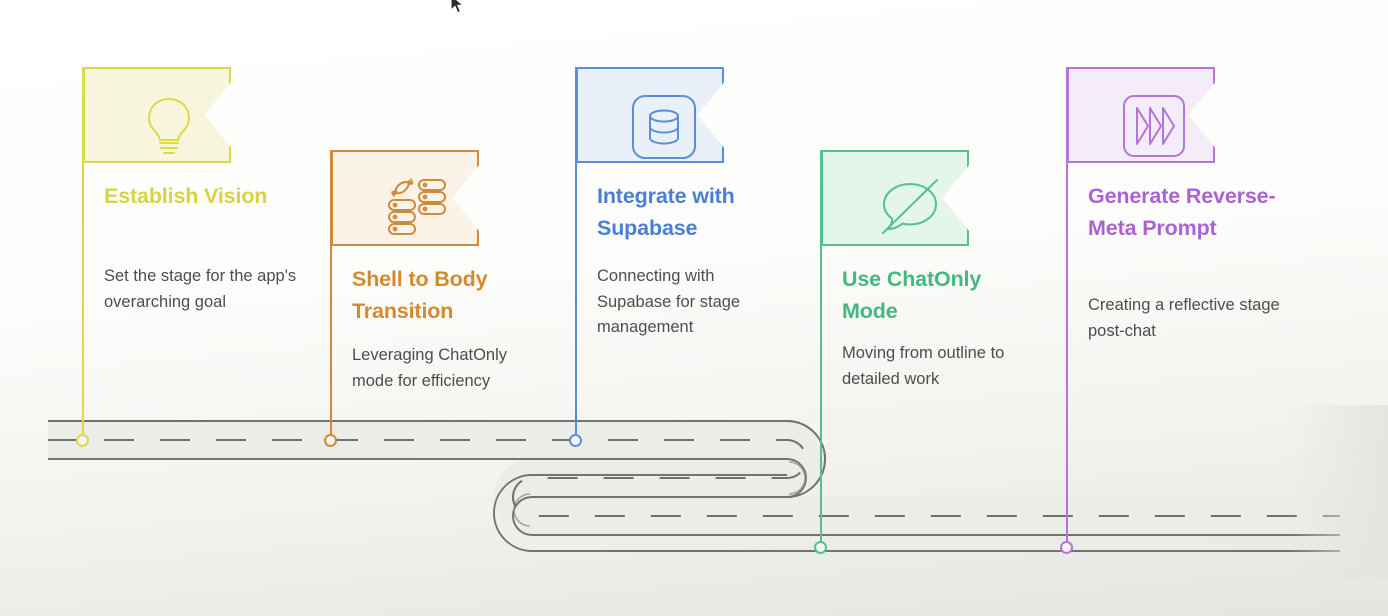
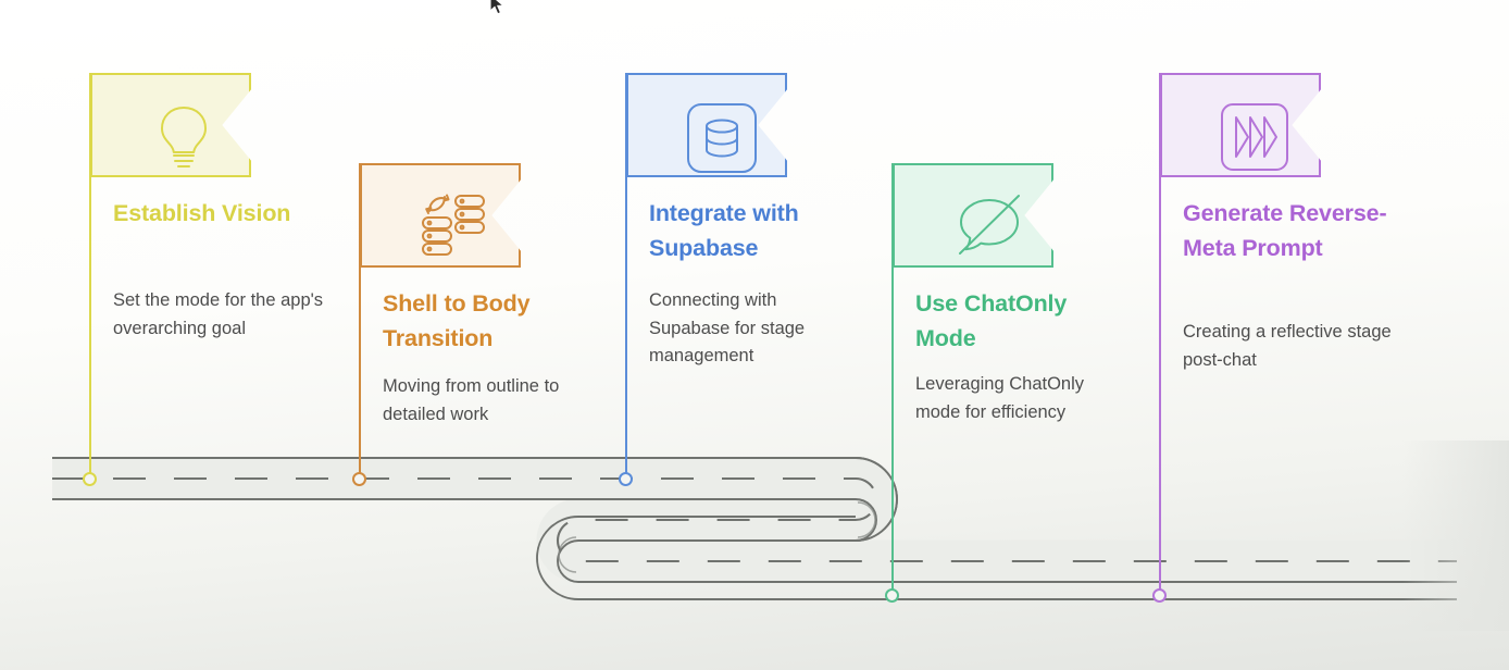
  Establish Vision
- Set the stage for the app's overarching goal
+ Set the mode for the app's overarching goal
  Shell to Body Transition
- Leveraging ChatOnly mode for efficiency
+ Moving from outline to detailed work
  Integrate with Supabase
  Connecting with Supabase for stage management
  Use ChatOnly Mode
- Moving from outline to detailed work
+ Leveraging ChatOnly mode for efficiency
  Generate Reverse-Meta Prompt
  Creating a reflective stage post-chat
